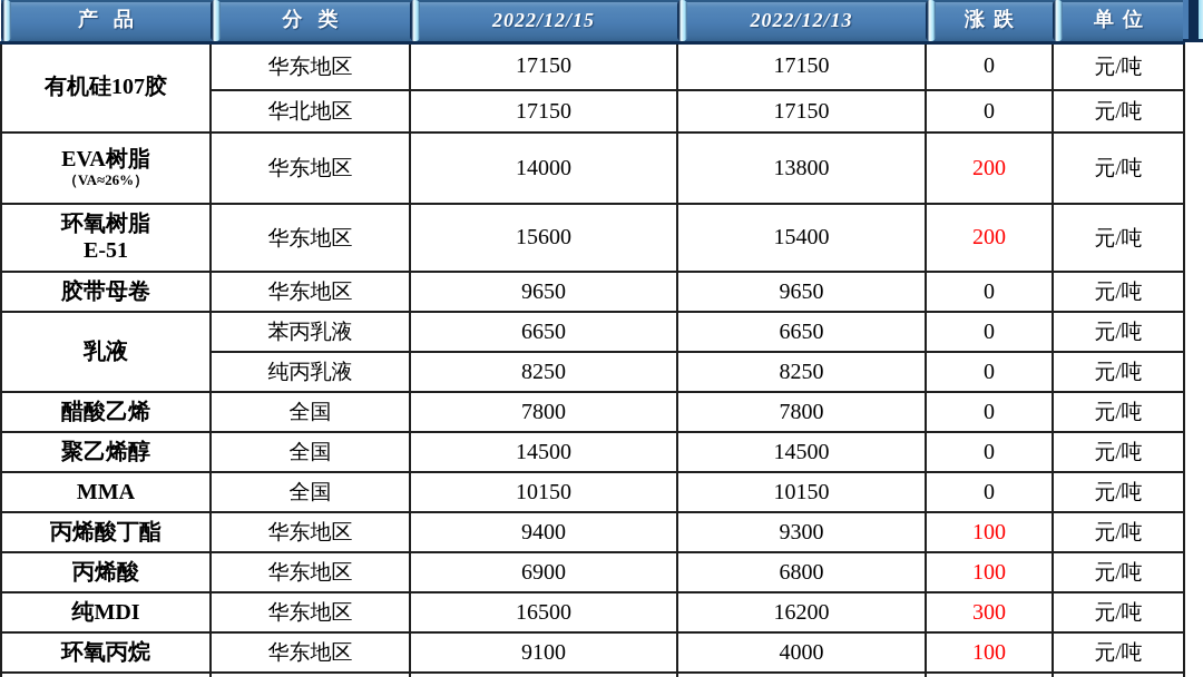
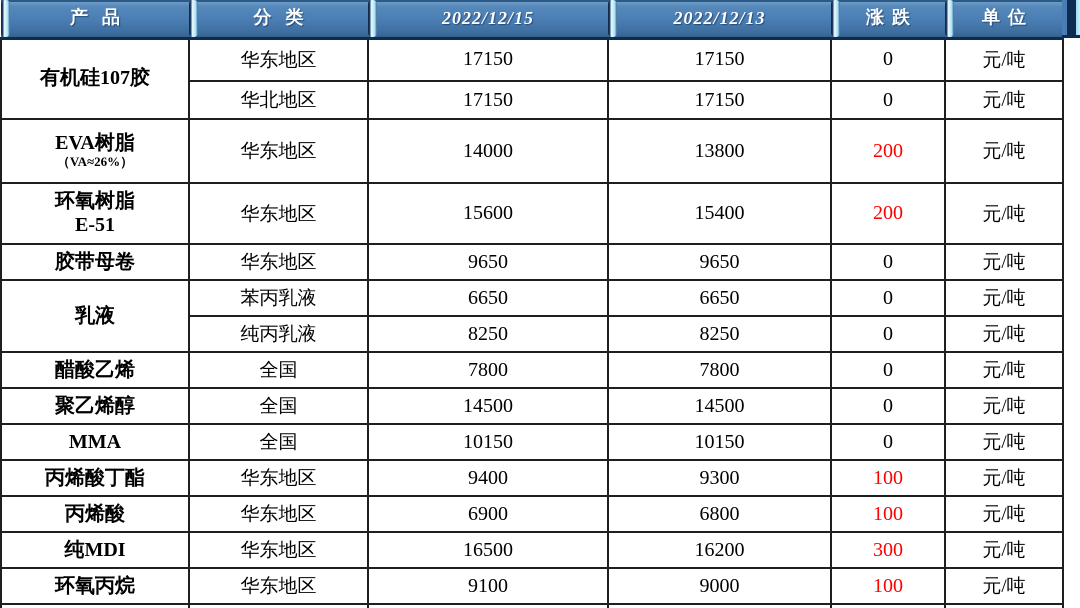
  产品	分类	2022/12/15	2022/12/13	涨跌	单位
  有机硅107胶	华东地区	17150	17150	0	元/吨
  华北地区	17150	17150	0	元/吨
  EVA树脂（VA≈26%）	华东地区	14000	13800	200	元/吨
  环氧树脂E-51	华东地区	15600	15400	200	元/吨
  胶带母卷	华东地区	9650	9650	0	元/吨
  乳液	苯丙乳液	6650	6650	0	元/吨
  纯丙乳液	8250	8250	0	元/吨
  醋酸乙烯	全国	7800	7800	0	元/吨
  聚乙烯醇	全国	14500	14500	0	元/吨
  MMA	全国	10150	10150	0	元/吨
  丙烯酸丁酯	华东地区	9400	9300	100	元/吨
  丙烯酸	华东地区	6900	6800	100	元/吨
  纯MDI	华东地区	16500	16200	300	元/吨
- 环氧丙烷	华东地区	9100	4000	100	元/吨
+ 环氧丙烷	华东地区	9100	9000	100	元/吨
